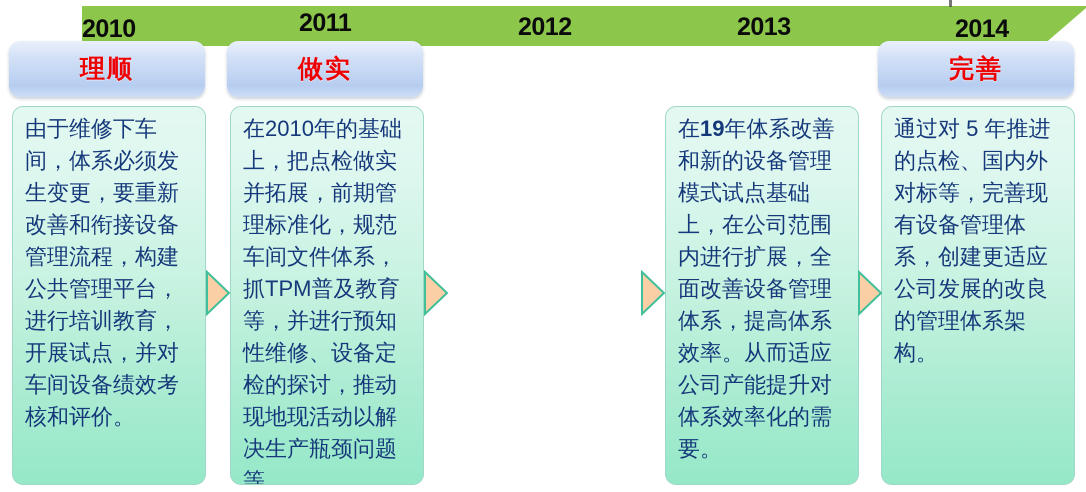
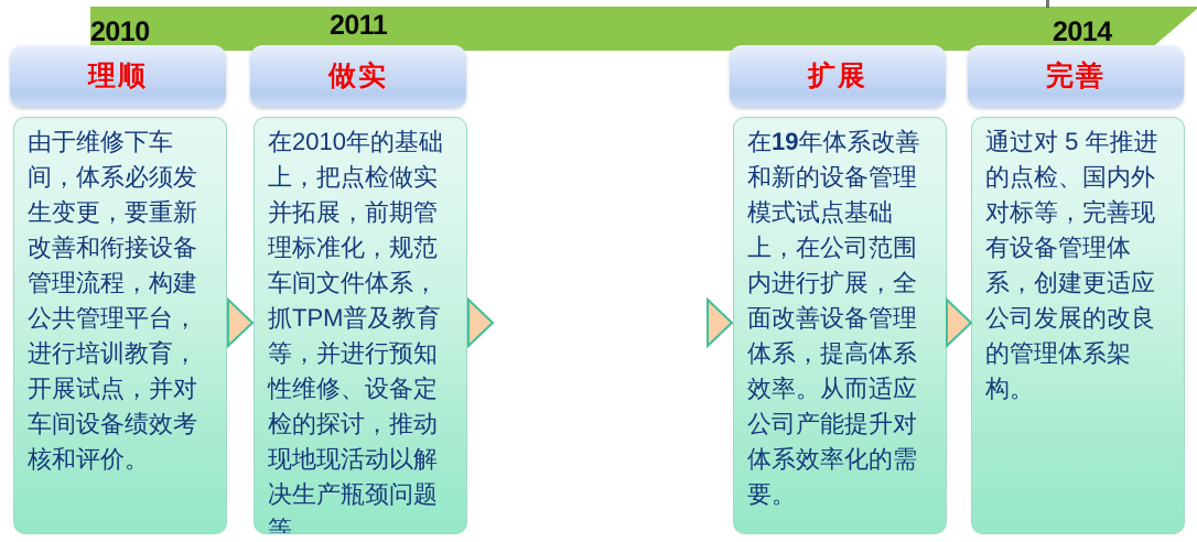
  2010
  2011
- 2012
- 2013
  2014
  理顺
  由于维修下车间，体系必须发生变更，要重新改善和衔接设备管理流程，构建公共管理平台，进行培训教育，开展试点，并对车间设备绩效考核和评价。
  做实
  在2010年的基础上，把点检做实并拓展，前期管理标准化，规范车间文件体系，抓TPM普及教育等，并进行预知性维修、设备定检的探讨，推动现地现活动以解决生产瓶颈问题等。
+ 扩展
  在19年体系改善和新的设备管理模式试点基础上，在公司范围内进行扩展，全面改善设备管理体系，提高体系效率。从而适应公司产能提升对体系效率化的需要。
  完善
  通过对 5 年推进的点检、国内外对标等，完善现有设备管理体系，创建更适应公司发展的改良的管理体系架构。
